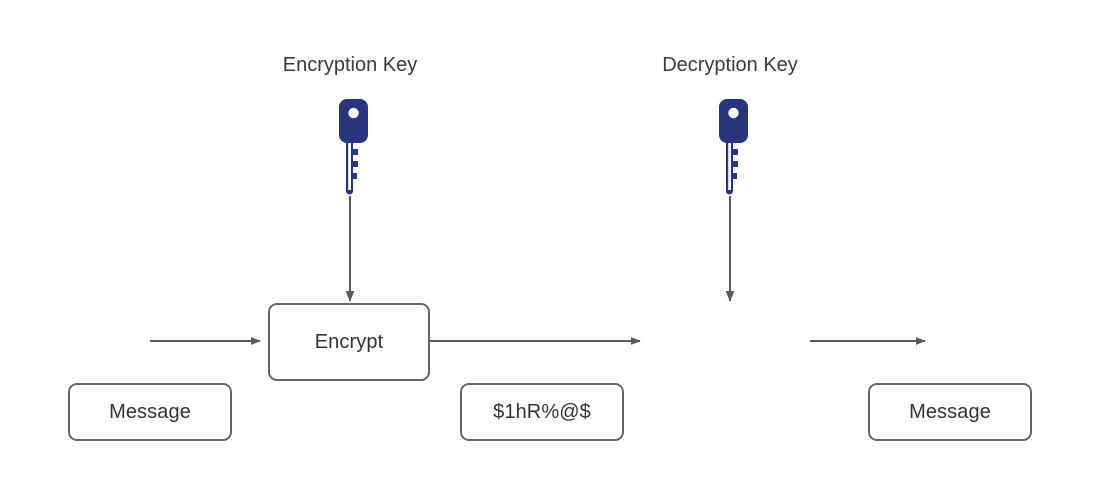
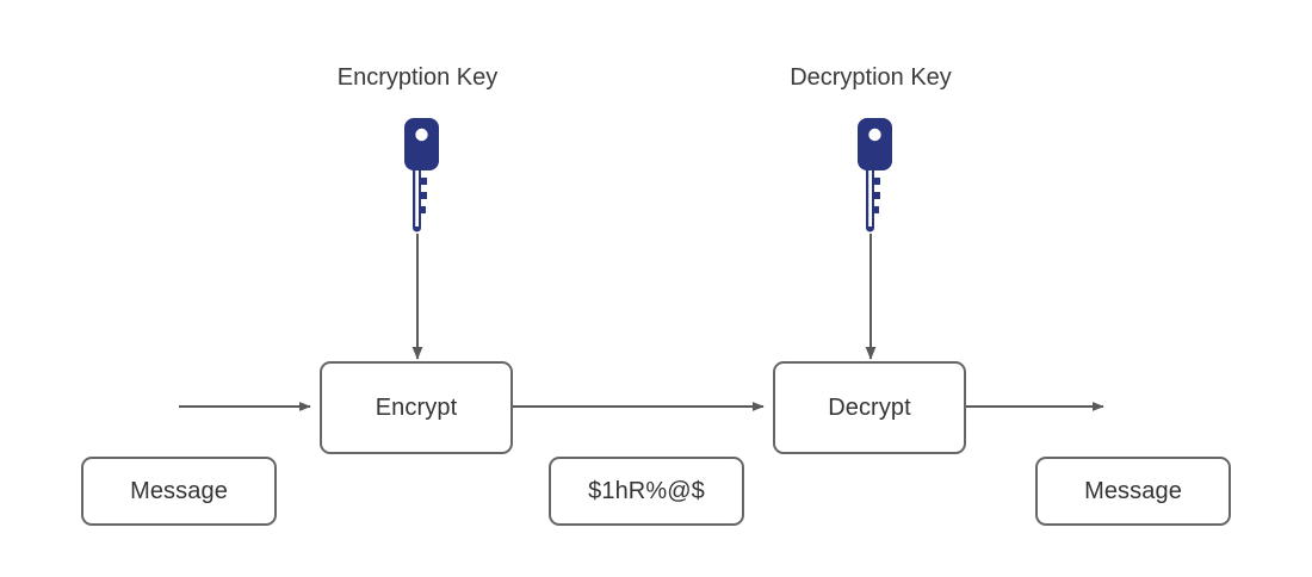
  Encryption Key
  Decryption Key
  Encrypt
+ Decrypt
  Message
  $1hR%@$
  Message
